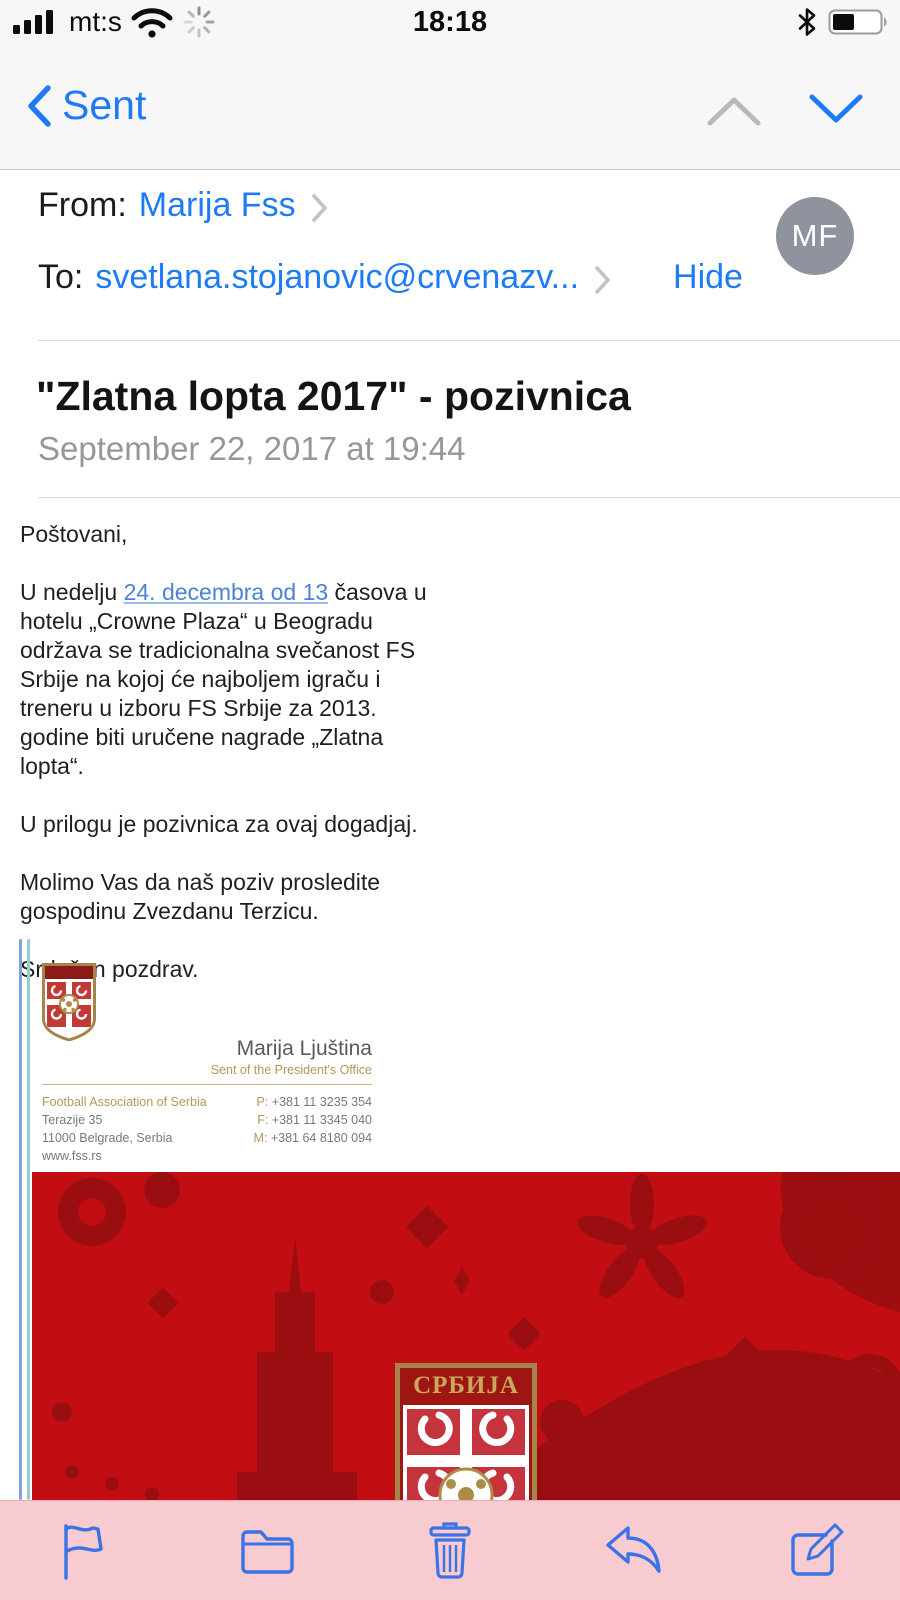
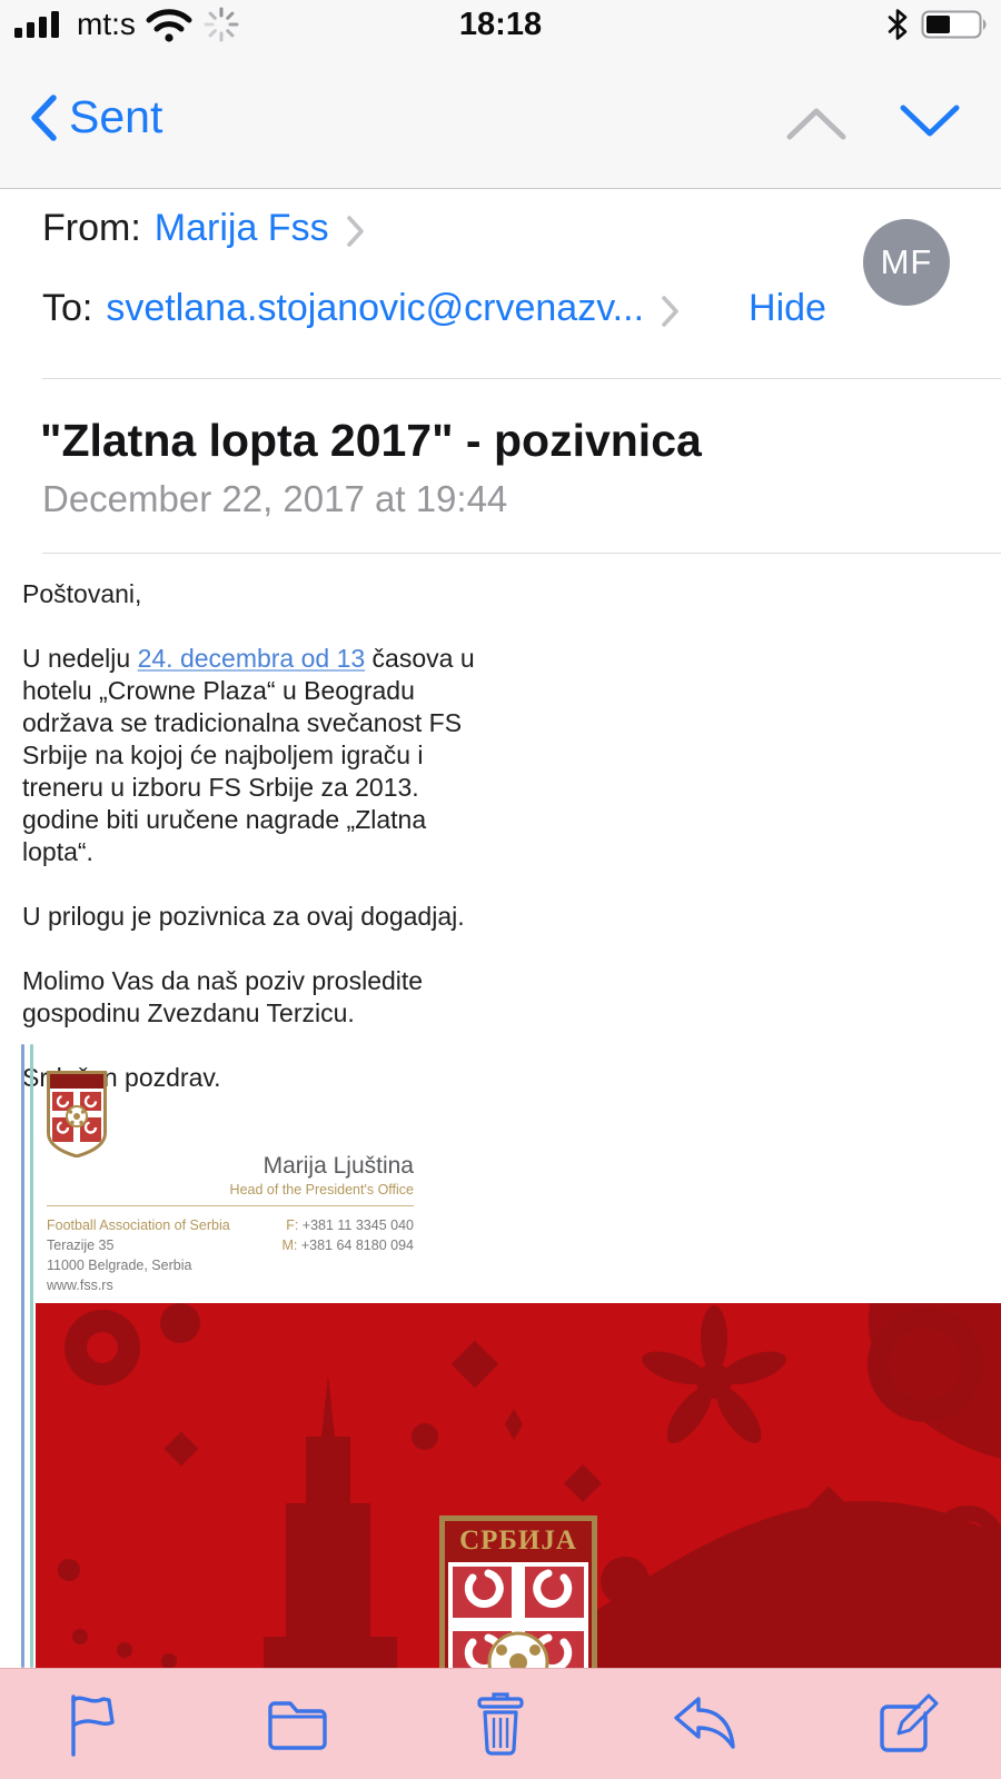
  mt:s
  18:18
  Sent
  From:
  Marija Fss
  MF
  To:
  svetlana.stojanovic@crvenazv...
  Hide
  "Zlatna lopta 2017" - pozivnica
- September 22, 2017 at 19:44
+ December 22, 2017 at 19:44
  Poštovani,
  U nedelju 24. decembra od 13 časova u hotelu „Crowne Plaza“ u Beogradu održava se tradicionalna svečanost FS Srbije na kojoj će najboljem igraču i treneru u izboru FS Srbije za 2013. godine biti uručene nagrade „Zlatna lopta“.
  U prilogu je pozivnica za ovaj dogadjaj.
  Molimo Vas da naš poziv prosledite gospodinu Zvezdanu Terzicu.
  Marija Ljuština
- Sent of the President's Office
+ Head of the President's Office
  Football Association of Serbia
  Terazije 35
  11000 Belgrade, Serbia
  www.fss.rs
- P: +381 11 3235 354
  F: +381 11 3345 040
  M: +381 64 8180 094
  СРБИЈА
